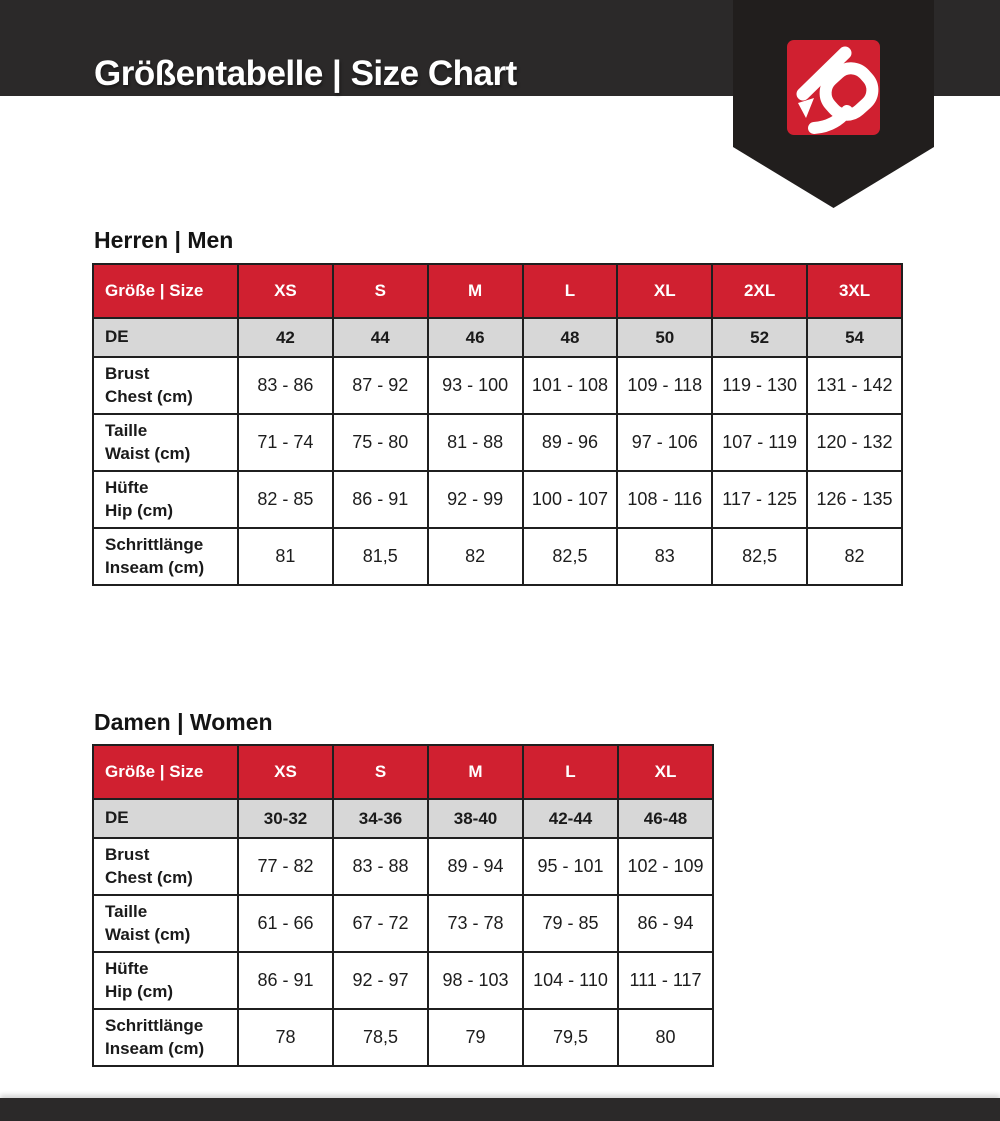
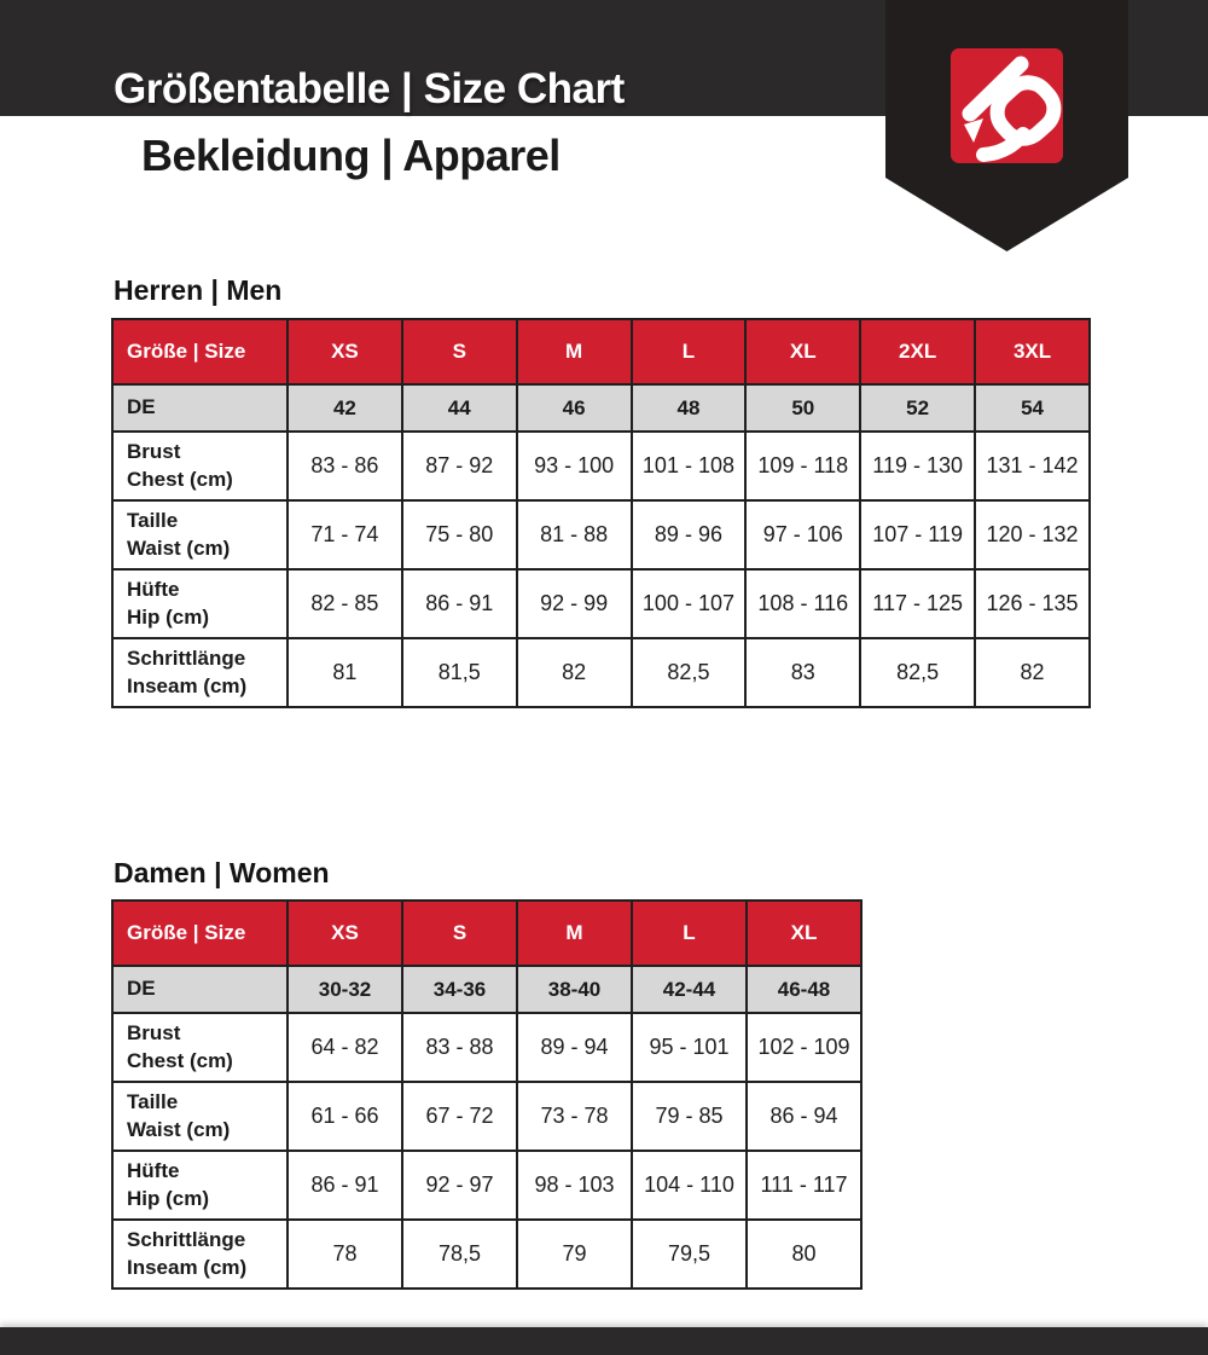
  Größentabelle | Size Chart
+ Bekleidung | Apparel
  Herren | Men
  Größe | Size	XS	S	M	L	XL	2XL	3XL
  DE	42	44	46	48	50	52	54
  BrustChest (cm)	83 - 86	87 - 92	93 - 100	101 - 108	109 - 118	119 - 130	131 - 142
  TailleWaist (cm)	71 - 74	75 - 80	81 - 88	89 - 96	97 - 106	107 - 119	120 - 132
  HüfteHip (cm)	82 - 85	86 - 91	92 - 99	100 - 107	108 - 116	117 - 125	126 - 135
  SchrittlängeInseam (cm)	81	81,5	82	82,5	83	82,5	82
  Damen | Women
  Größe | Size	XS	S	M	L	XL
  DE	30-32	34-36	38-40	42-44	46-48
- BrustChest (cm)	77 - 82	83 - 88	89 - 94	95 - 101	102 - 109
+ BrustChest (cm)	64 - 82	83 - 88	89 - 94	95 - 101	102 - 109
  TailleWaist (cm)	61 - 66	67 - 72	73 - 78	79 - 85	86 - 94
  HüfteHip (cm)	86 - 91	92 - 97	98 - 103	104 - 110	111 - 117
  SchrittlängeInseam (cm)	78	78,5	79	79,5	80
